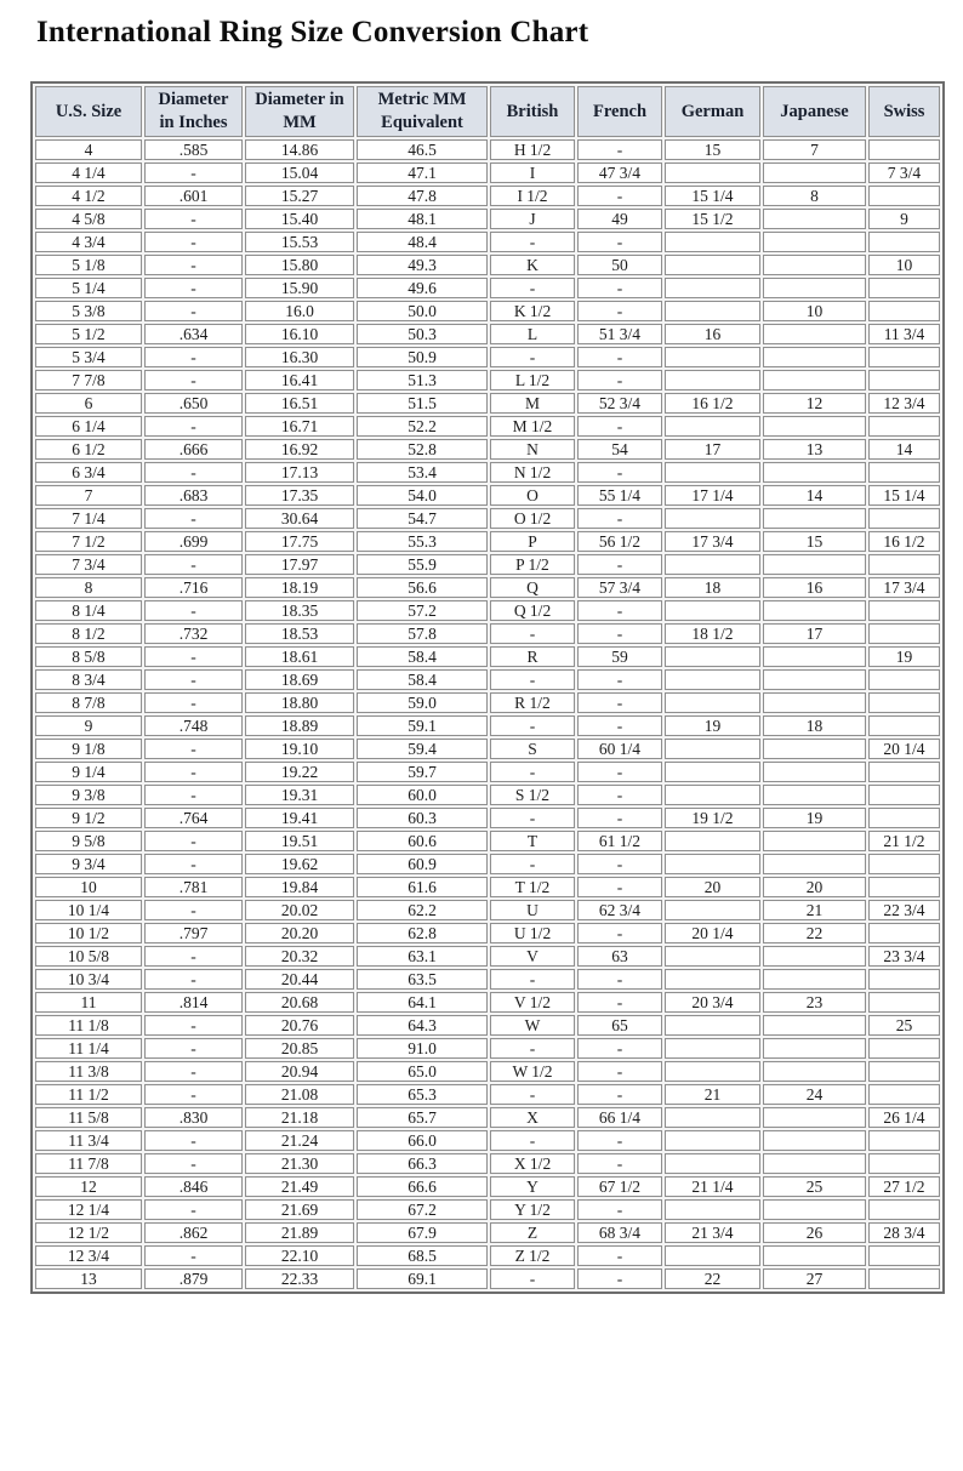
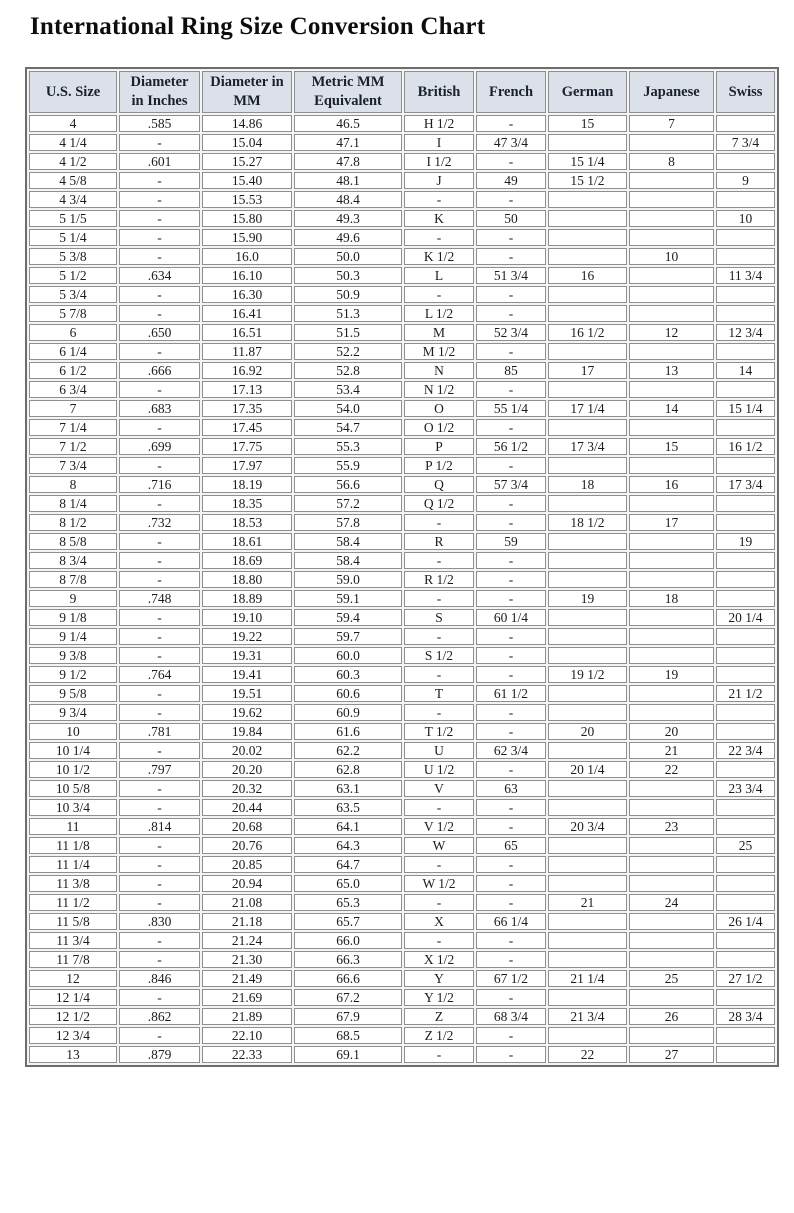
  International Ring Size Conversion Chart
  U.S. Size	Diameter in Inches	Diameter in MM	Metric MM Equivalent	British	French	German	Japanese	Swiss
  4	.585	14.86	46.5	H 1/2	-	15	7
  4 1/4	-	15.04	47.1	I	47 3/4			7 3/4
  4 1/2	.601	15.27	47.8	I 1/2	-	15 1/4	8
  4 5/8	-	15.40	48.1	J	49	15 1/2		9
  4 3/4	-	15.53	48.4	-	-
- 5 1/8	-	15.80	49.3	K	50			10
+ 5 1/5	-	15.80	49.3	K	50			10
  5 1/4	-	15.90	49.6	-	-
  5 3/8	-	16.0	50.0	K 1/2	-		10
  5 1/2	.634	16.10	50.3	L	51 3/4	16		11 3/4
  5 3/4	-	16.30	50.9	-	-
- 7 7/8	-	16.41	51.3	L 1/2	-
+ 5 7/8	-	16.41	51.3	L 1/2	-
  6	.650	16.51	51.5	M	52 3/4	16 1/2	12	12 3/4
- 6 1/4	-	16.71	52.2	M 1/2	-
+ 6 1/4	-	11.87	52.2	M 1/2	-
- 6 1/2	.666	16.92	52.8	N	54	17	13	14
+ 6 1/2	.666	16.92	52.8	N	85	17	13	14
  6 3/4	-	17.13	53.4	N 1/2	-
  7	.683	17.35	54.0	O	55 1/4	17 1/4	14	15 1/4
- 7 1/4	-	30.64	54.7	O 1/2	-
+ 7 1/4	-	17.45	54.7	O 1/2	-
  7 1/2	.699	17.75	55.3	P	56 1/2	17 3/4	15	16 1/2
  7 3/4	-	17.97	55.9	P 1/2	-
  8	.716	18.19	56.6	Q	57 3/4	18	16	17 3/4
  8 1/4	-	18.35	57.2	Q 1/2	-
  8 1/2	.732	18.53	57.8	-	-	18 1/2	17
  8 5/8	-	18.61	58.4	R	59			19
  8 3/4	-	18.69	58.4	-	-
  8 7/8	-	18.80	59.0	R 1/2	-
  9	.748	18.89	59.1	-	-	19	18
  9 1/8	-	19.10	59.4	S	60 1/4			20 1/4
  9 1/4	-	19.22	59.7	-	-
  9 3/8	-	19.31	60.0	S 1/2	-
  9 1/2	.764	19.41	60.3	-	-	19 1/2	19
  9 5/8	-	19.51	60.6	T	61 1/2			21 1/2
  9 3/4	-	19.62	60.9	-	-
  10	.781	19.84	61.6	T 1/2	-	20	20
  10 1/4	-	20.02	62.2	U	62 3/4		21	22 3/4
  10 1/2	.797	20.20	62.8	U 1/2	-	20 1/4	22
  10 5/8	-	20.32	63.1	V	63			23 3/4
  10 3/4	-	20.44	63.5	-	-
  11	.814	20.68	64.1	V 1/2	-	20 3/4	23
  11 1/8	-	20.76	64.3	W	65			25
- 11 1/4	-	20.85	91.0	-	-
+ 11 1/4	-	20.85	64.7	-	-
  11 3/8	-	20.94	65.0	W 1/2	-
  11 1/2	-	21.08	65.3	-	-	21	24
  11 5/8	.830	21.18	65.7	X	66 1/4			26 1/4
  11 3/4	-	21.24	66.0	-	-
  11 7/8	-	21.30	66.3	X 1/2	-
  12	.846	21.49	66.6	Y	67 1/2	21 1/4	25	27 1/2
  12 1/4	-	21.69	67.2	Y 1/2	-
  12 1/2	.862	21.89	67.9	Z	68 3/4	21 3/4	26	28 3/4
  12 3/4	-	22.10	68.5	Z 1/2	-
  13	.879	22.33	69.1	-	-	22	27
